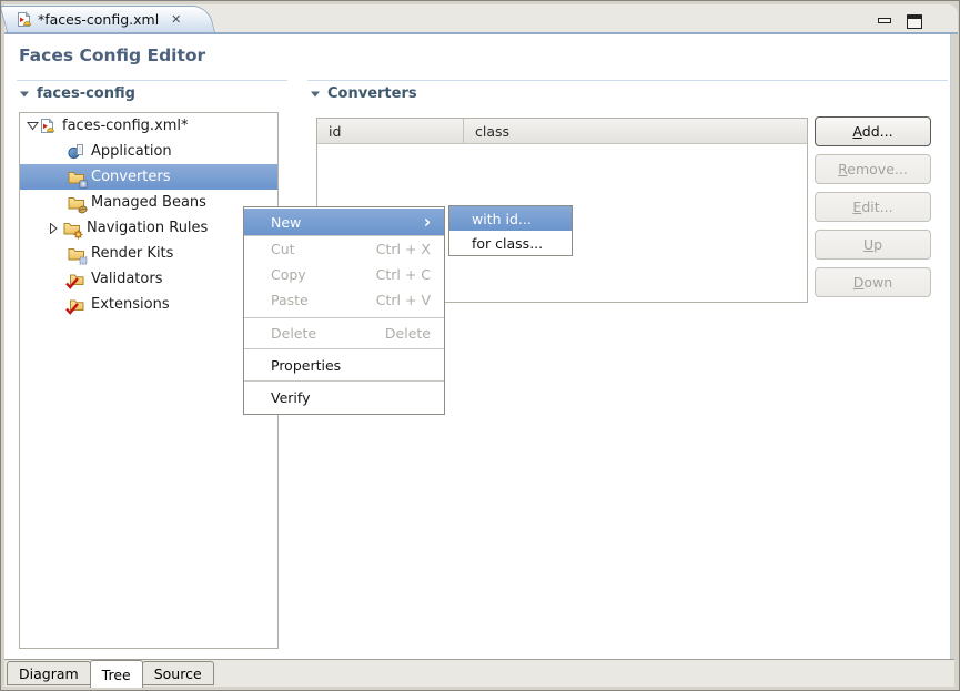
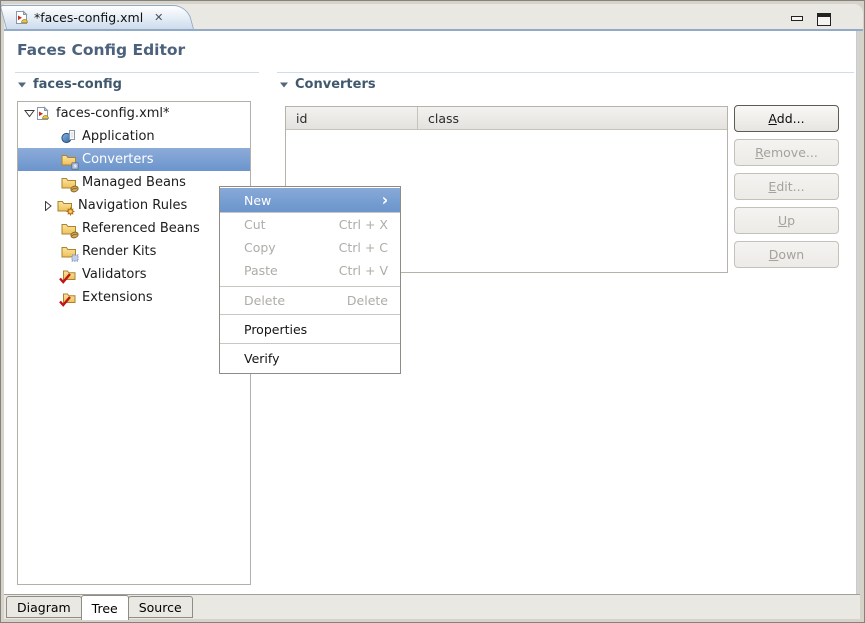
  *faces-config.xml
  ✕
  Faces Config Editor
  faces-config
  Converters
  faces-config.xml*
  Application
  Converters
  Managed Beans
  Navigation Rules
+ Referenced Beans
  Render Kits
  Validators
  Extensions
  id
  class
  Add...
  Remove...
  Edit...
  Up
  Down
  New
  ›
  Cut
  Ctrl + X
  Copy
  Ctrl + C
  Paste
  Ctrl + V
  Delete
  Delete
  Properties
  Verify
- with id...
- for class...
  Diagram
  Tree
  Source
